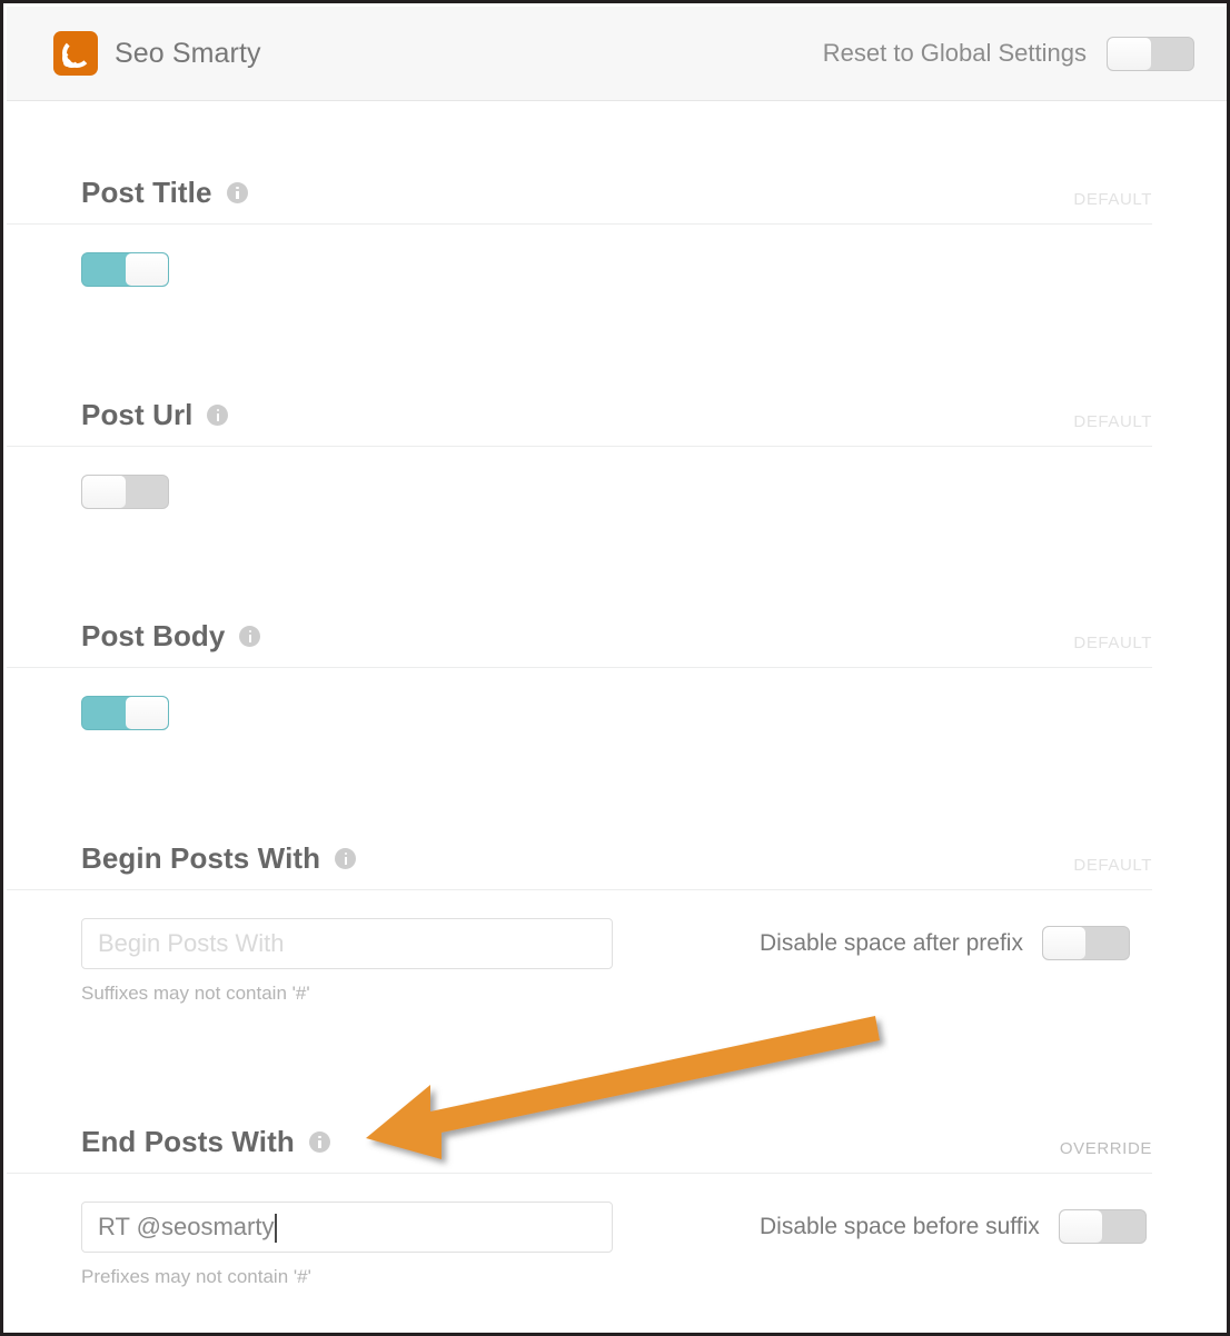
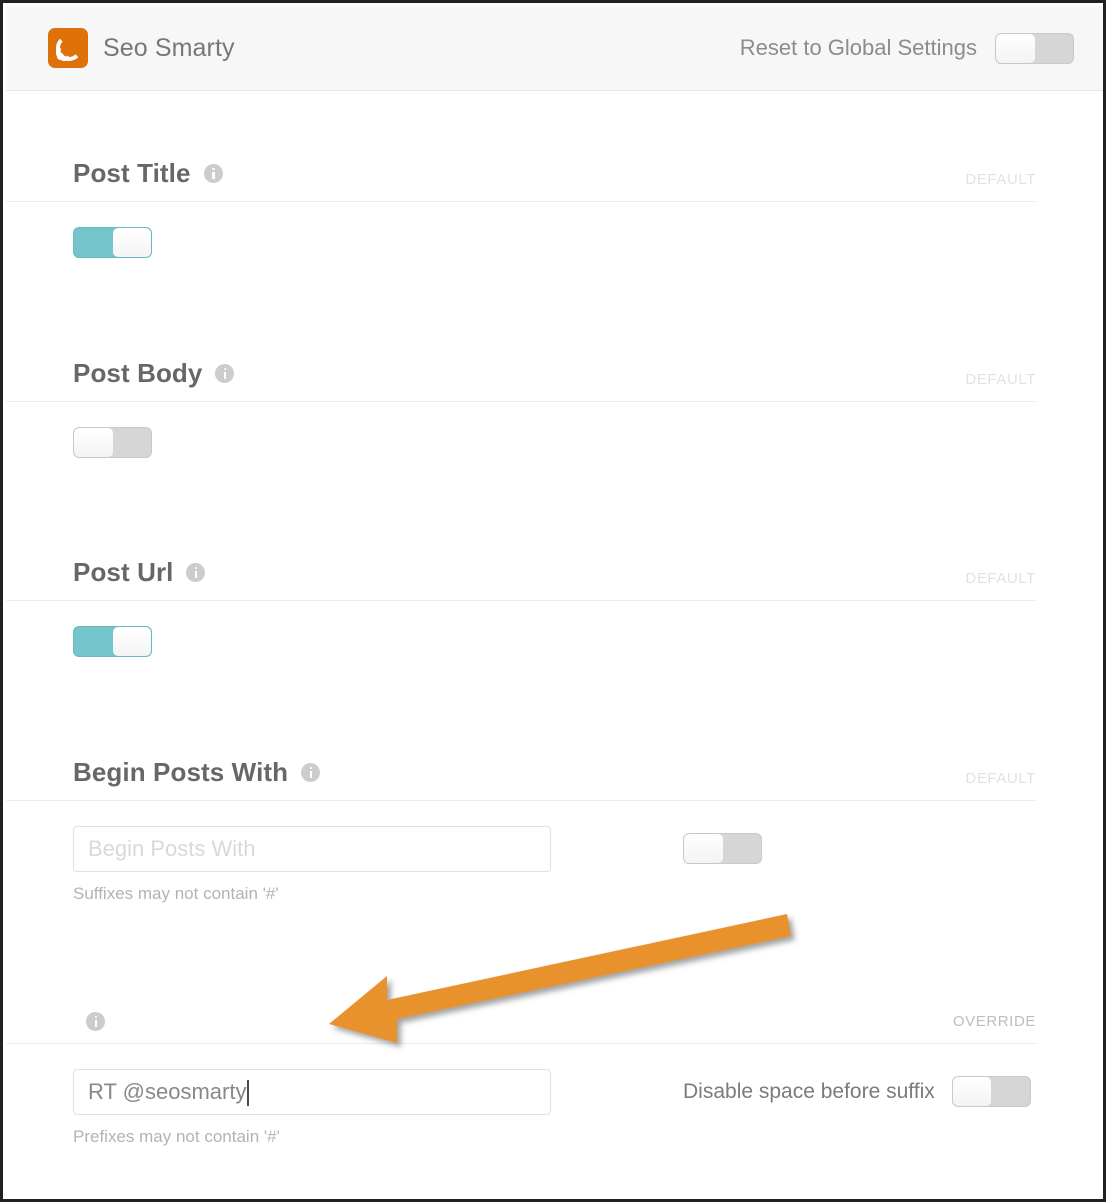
  Seo Smarty
  Reset to Global Settings
  Post Title
  DEFAULT
- Post Url
+ Post Body
  DEFAULT
- Post Body
+ Post Url
  DEFAULT
  Begin Posts With
  DEFAULT
  Begin Posts With
  Suffixes may not contain '#'
- Disable space after prefix
- End Posts With
  OVERRIDE
  RT @seosmarty
  Prefixes may not contain '#'
  Disable space before suffix
